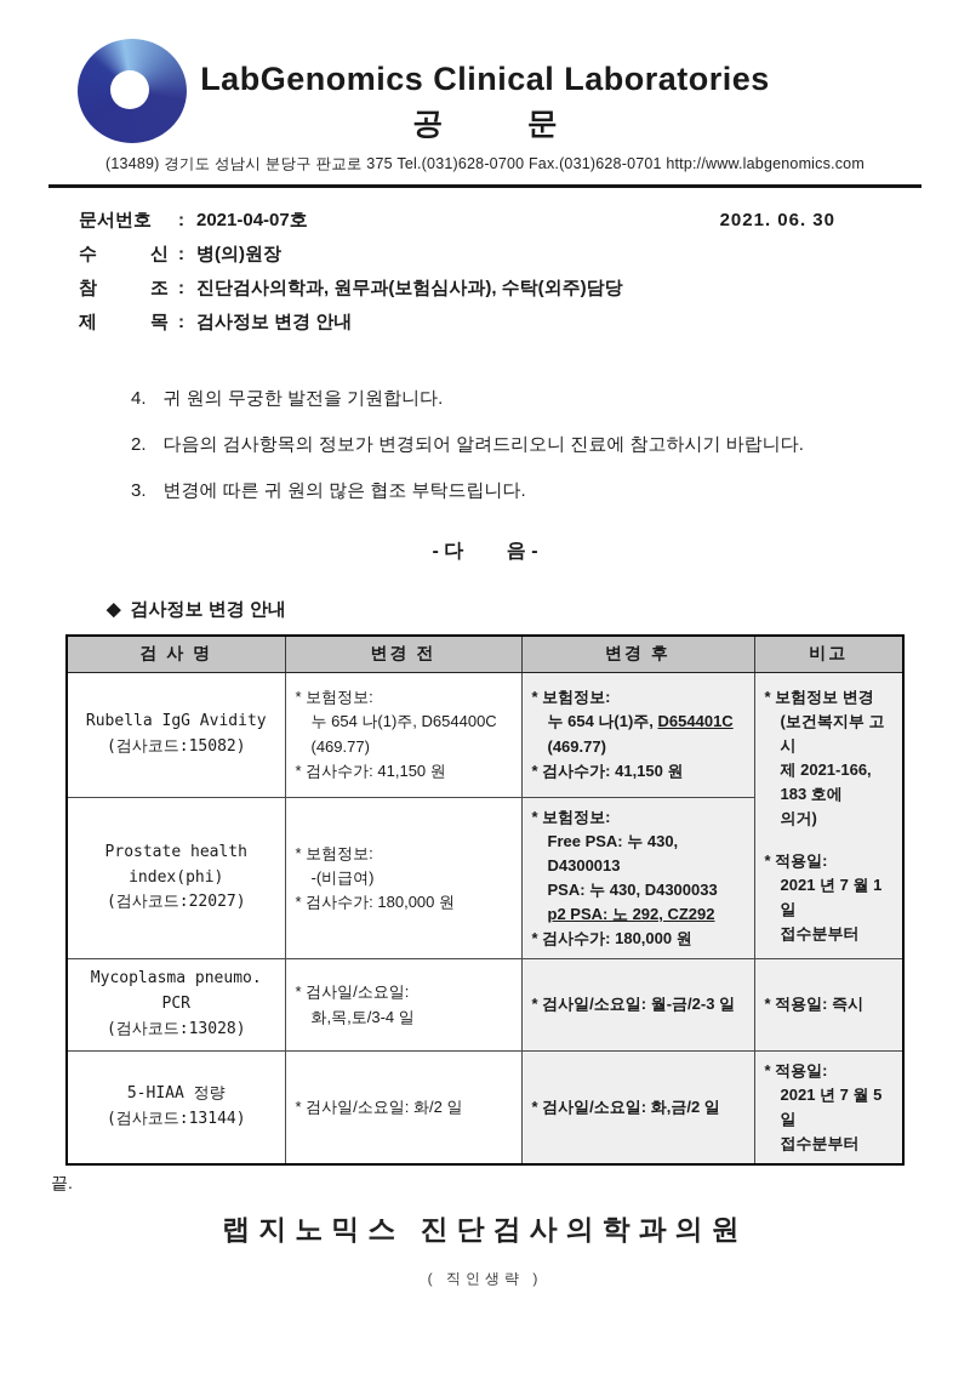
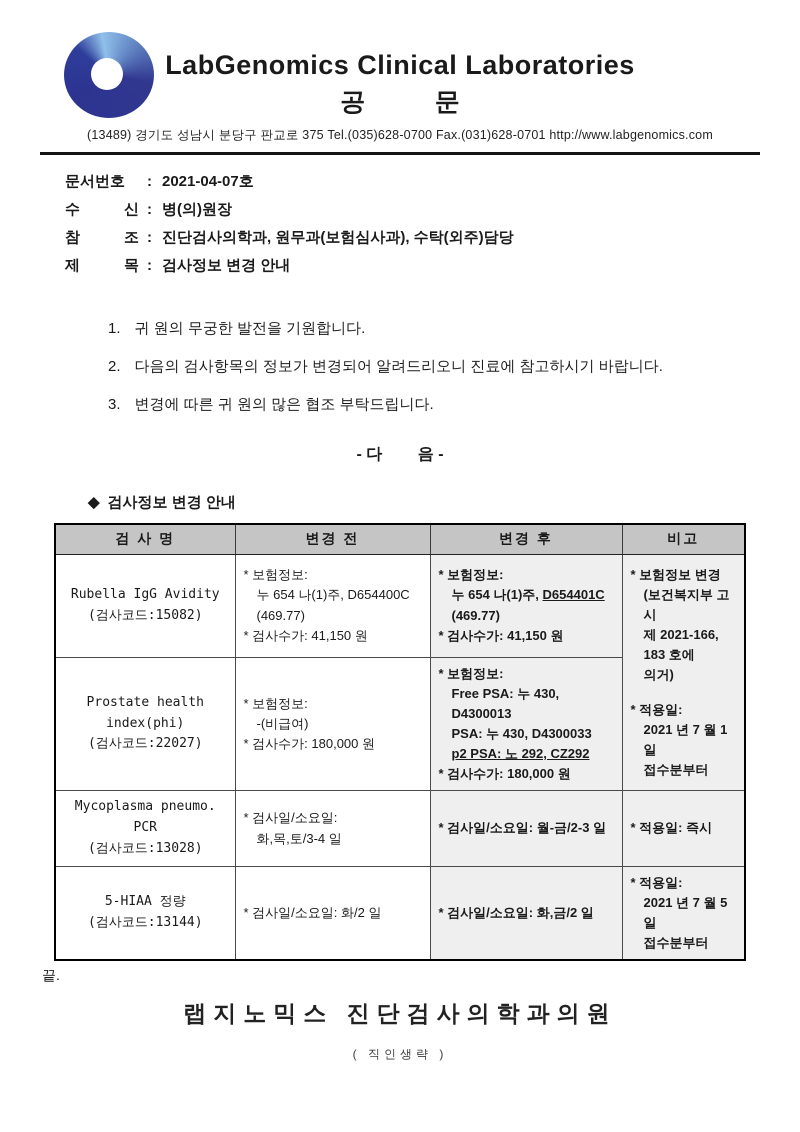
  LabGenomics Clinical Laboratories
  공 문
- (13489) 경기도 성남시 분당구 판교로 375 Tel.(031)628-0700 Fax.(031)628-0701 http://www.labgenomics.com
+ (13489) 경기도 성남시 분당구 판교로 375 Tel.(035)628-0700 Fax.(031)628-0701 http://www.labgenomics.com
  문서번호
  :
  2021-04-07호
- 2021. 06. 30
  수 신
  :
  병(의)원장
  참 조
  :
  진단검사의학과, 원무과(보험심사과), 수탁(외주)담당
  제 목
  :
  검사정보 변경 안내
- 4. 귀 원의 무궁한 발전을 기원합니다.
+ 1. 귀 원의 무궁한 발전을 기원합니다.
  2. 다음의 검사항목의 정보가 변경되어 알려드리오니 진료에 참고하시기 바랍니다.
  3. 변경에 따른 귀 원의 많은 협조 부탁드립니다.
  - 다 음 -
  ◆ 검사정보 변경 안내
  검 사 명	변경 전	변경 후	비고
  Rubella IgG Avidity (검사코드:15082)	* 보험정보: 누 654 나(1)주, D654400C (469.77) * 검사수가: 41,150 원	* 보험정보: 누 654 나(1)주, D654401C (469.77) * 검사수가: 41,150 원	* 보험정보 변경 (보건복지부 고시 제 2021-166, 183 호에 의거) * 적용일: 2021 년 7 월 1 일 접수분부터
  Prostate health index(phi) (검사코드:22027)	* 보험정보: -(비급여) * 검사수가: 180,000 원	* 보험정보: Free PSA: 누 430, D4300013 PSA: 누 430, D4300033 p2 PSA: 노 292, CZ292 * 검사수가: 180,000 원
  Mycoplasma pneumo. PCR (검사코드:13028)	* 검사일/소요일: 화,목,토/3-4 일	* 검사일/소요일: 월-금/2-3 일	* 적용일: 즉시
  5-HIAA 정량 (검사코드:13144)	* 검사일/소요일: 화/2 일	* 검사일/소요일: 화,금/2 일	* 적용일: 2021 년 7 월 5 일 접수분부터
  끝.
  랩지노믹스 진단검사의학과의원
  ( 직인생략 )
